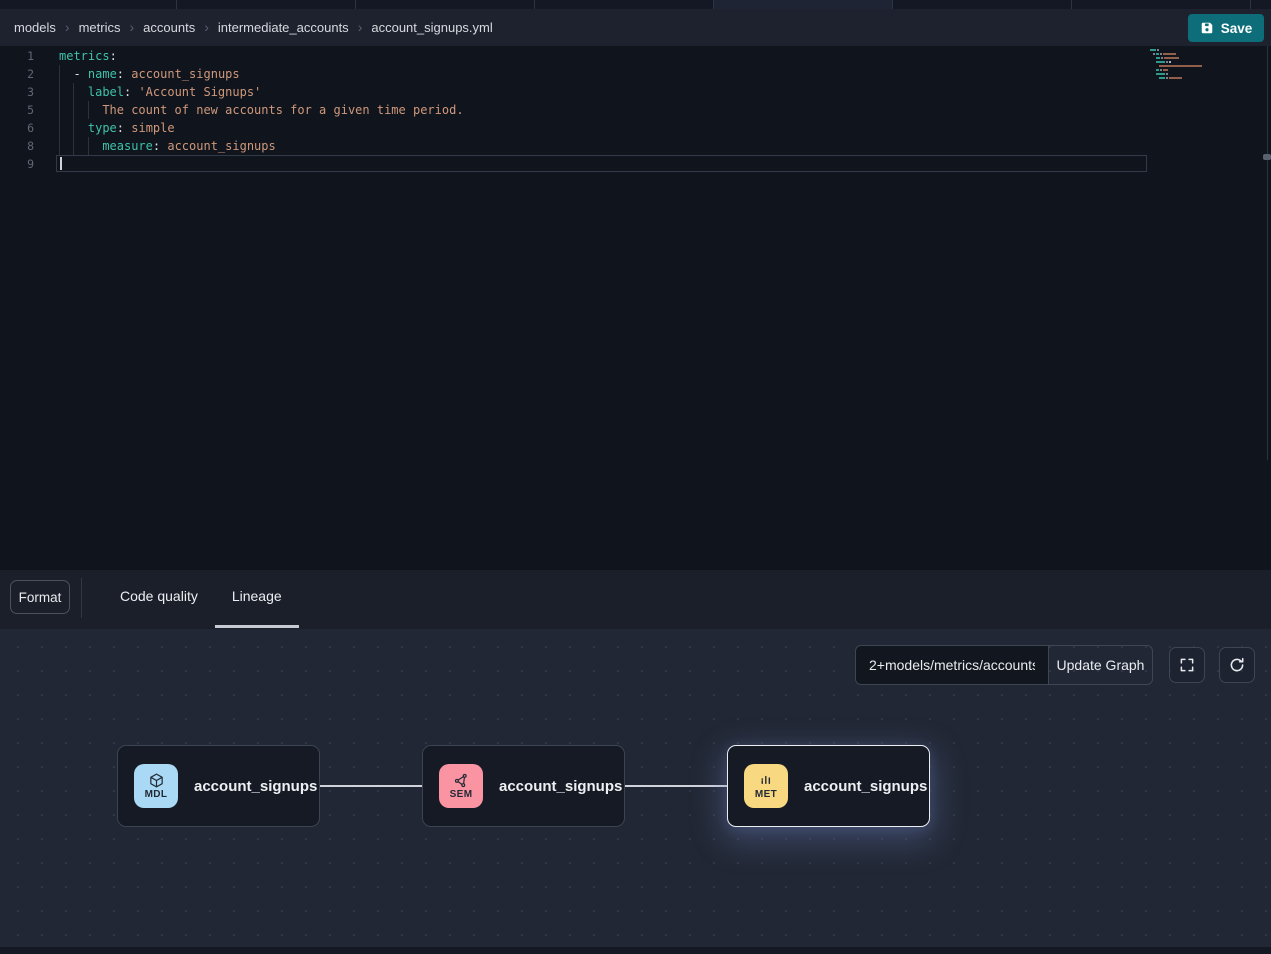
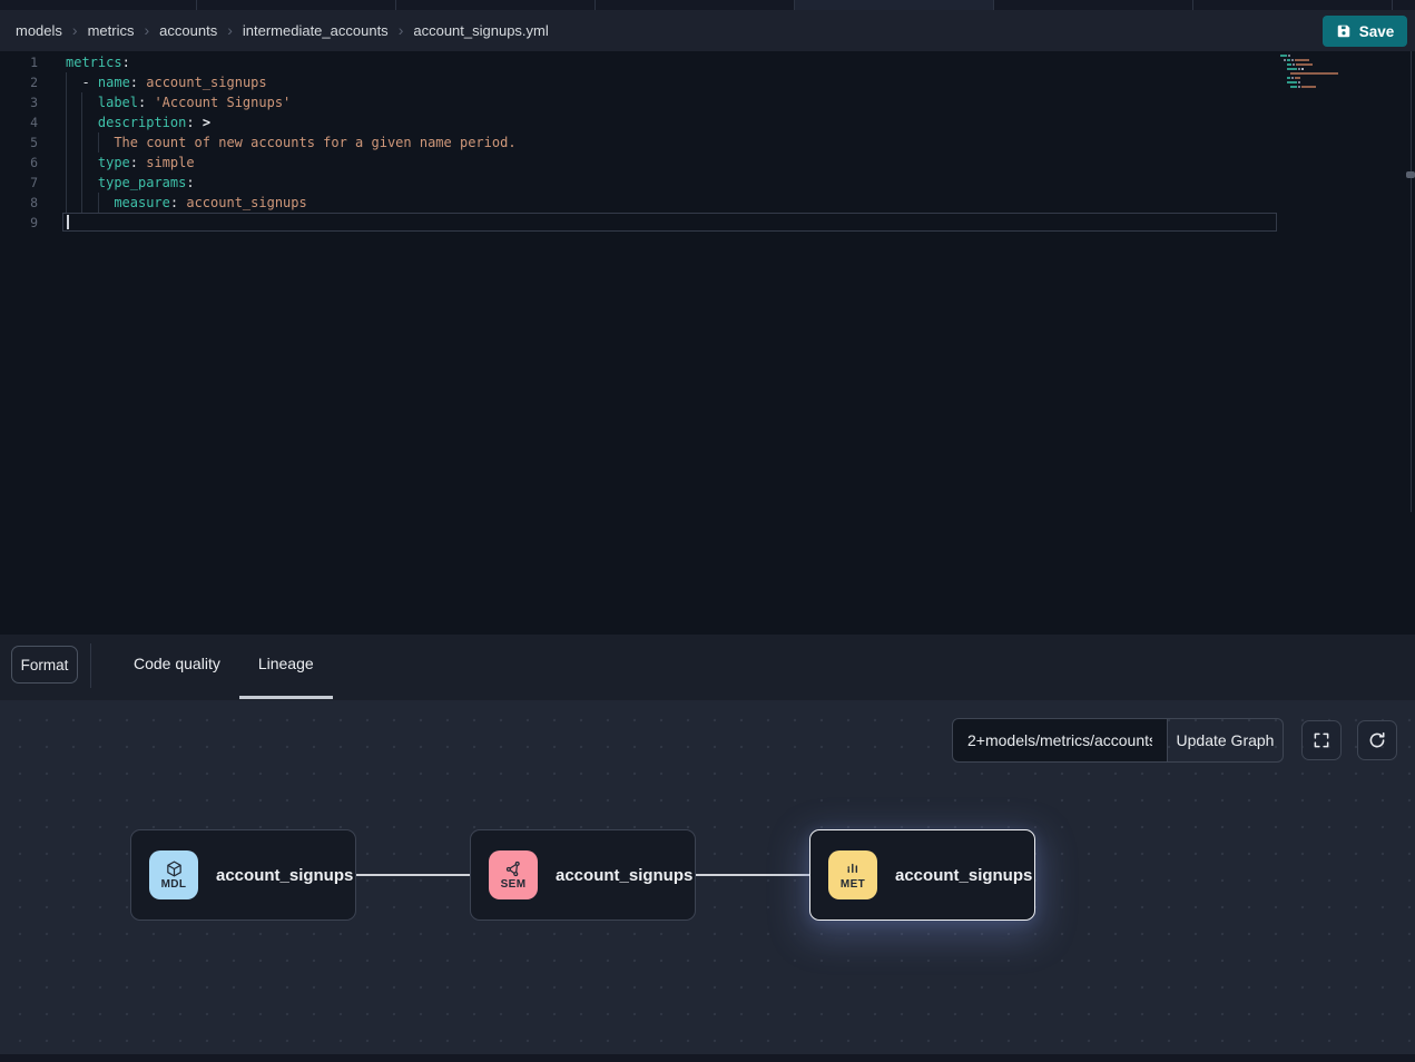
  models
  ›
  metrics
  ›
  accounts
  ›
  intermediate_accounts
  ›
  account_signups.yml
  Save
  1
  metrics:
  2
  - name: account_signups
  3
  label: 'Account Signups'
+ 4
+ description: >
  5
- The count of new accounts for a given time period.
+ The count of new accounts for a given name period.
  6
  type: simple
+ 7
+ type_params:
  8
  measure: account_signups
  9
  Format
  Code quality
  Lineage
  2+models/metrics/account
  Update Graph
  MDL
  account_signups
  SEM
  account_signups
  MET
  account_signups
